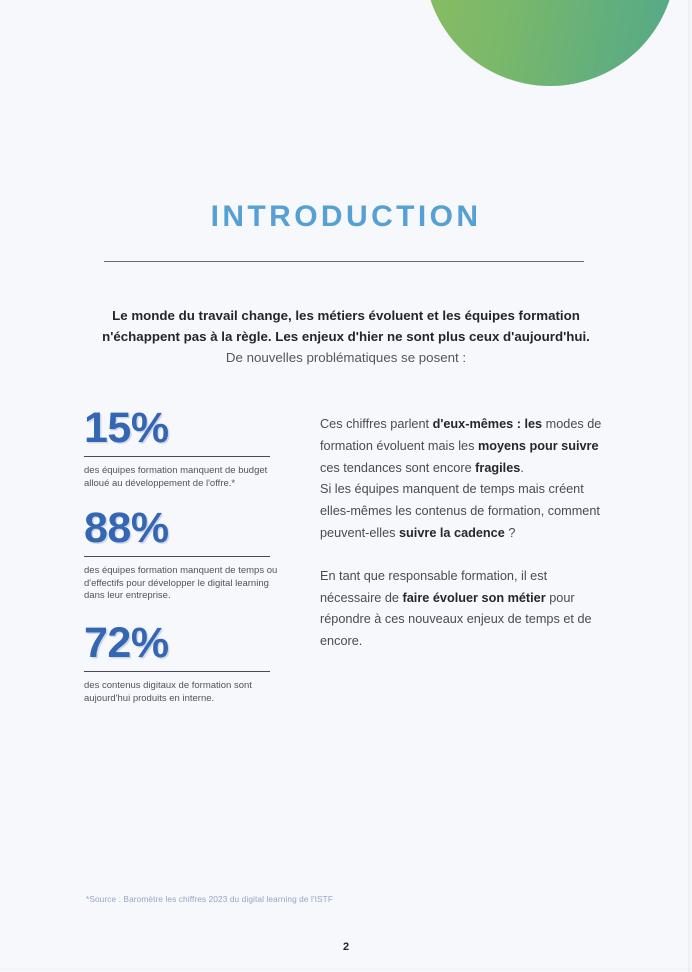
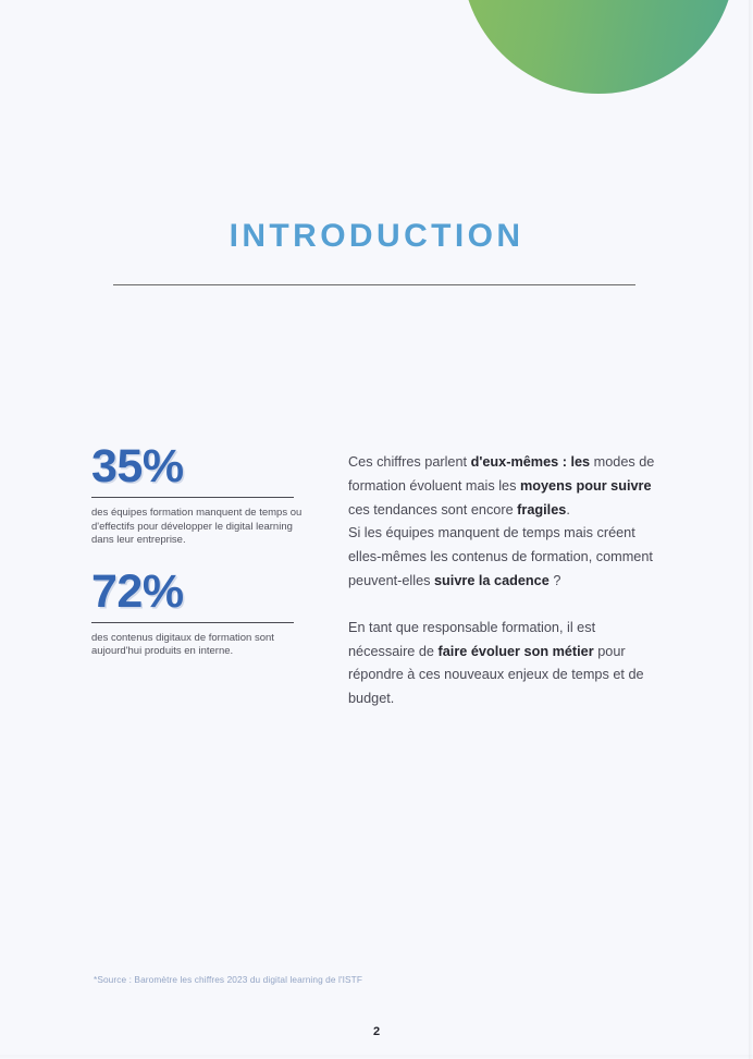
  INTRODUCTION
- Le monde du travail change, les métiers évoluent et les équipes formation n'échappent pas à la règle. Les enjeux d'hier ne sont plus ceux d'aujourd'hui.
- De nouvelles problématiques se posent :
- 15%
- des équipes formation manquent de budget alloué au développement de l'offre.*
- 88%
+ 35%
  des équipes formation manquent de temps ou d'effectifs pour développer le digital learning dans leur entreprise.
  72%
  des contenus digitaux de formation sont aujourd'hui produits en interne.
  Ces chiffres parlent d'eux-mêmes : les modes de formation évoluent mais les moyens pour suivre ces tendances sont encore fragiles.
  Si les équipes manquent de temps mais créent elles-mêmes les contenus de formation, comment peuvent-elles suivre la cadence ?
- En tant que responsable formation, il est nécessaire de faire évoluer son métier pour répondre à ces nouveaux enjeux de temps et de encore.
+ En tant que responsable formation, il est nécessaire de faire évoluer son métier pour répondre à ces nouveaux enjeux de temps et de budget.
  *Source : Baromètre les chiffres 2023 du digital learning de l'ISTF
  2
